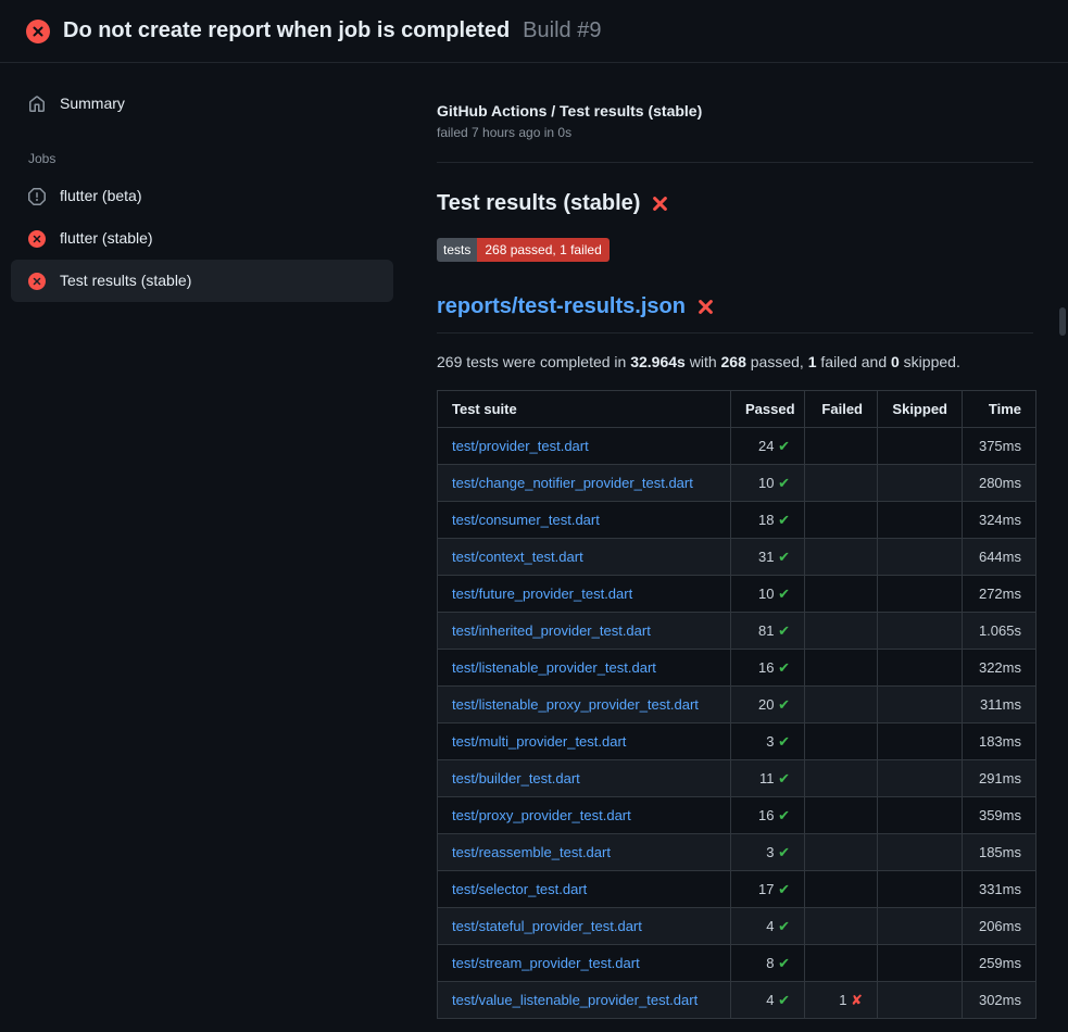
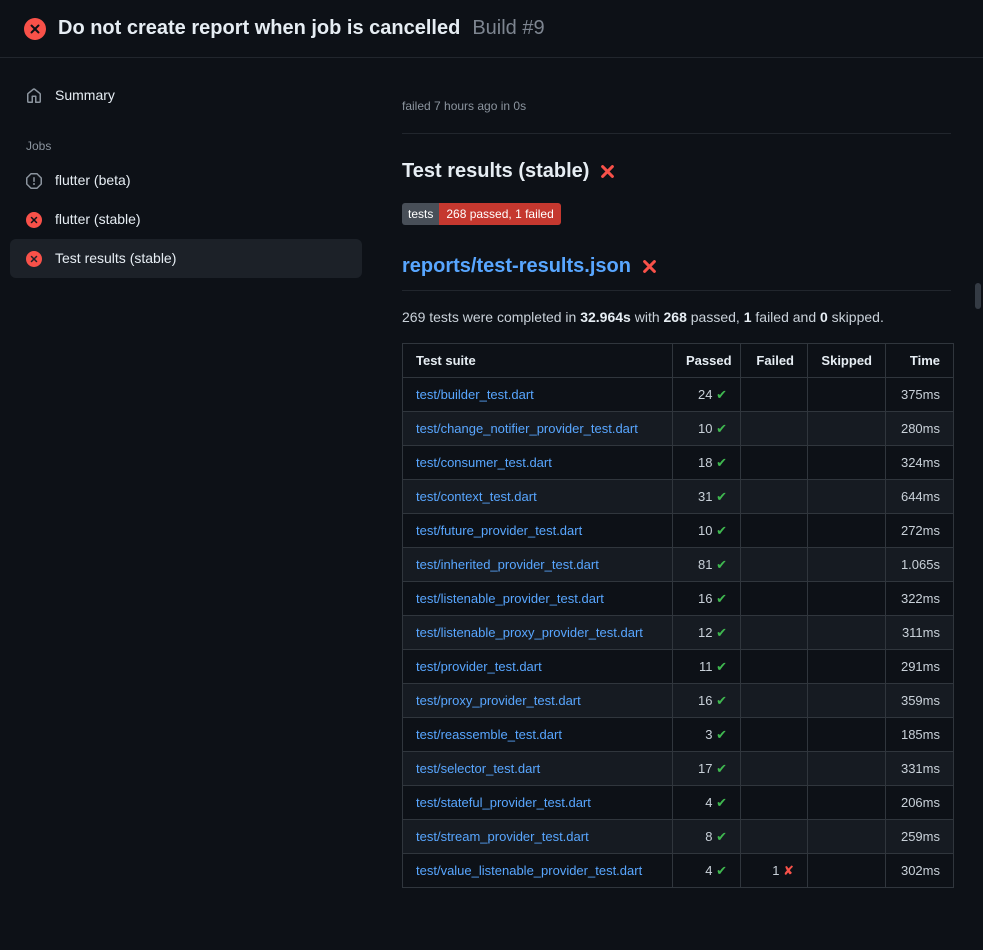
- Do not create report when job is completed
+ Do not create report when job is cancelled
  Build #9
  Summary
  Jobs
  flutter (beta)
  flutter (stable)
  Test results (stable)
- GitHub Actions / Test results (stable)
  failed 7 hours ago in 0s
  Test results (stable)
  tests
  268 passed, 1 failed
  reports/test-results.json
  269 tests were completed in 32.964s with 268 passed, 1 failed and 0 skipped.
  Test suite	Passed	Failed	Skipped	Time
- test/provider_test.dart	24 ✔			375ms
+ test/builder_test.dart	24 ✔			375ms
  test/change_notifier_provider_test.dart	10 ✔			280ms
  test/consumer_test.dart	18 ✔			324ms
  test/context_test.dart	31 ✔			644ms
  test/future_provider_test.dart	10 ✔			272ms
  test/inherited_provider_test.dart	81 ✔			1.065s
  test/listenable_provider_test.dart	16 ✔			322ms
- test/listenable_proxy_provider_test.dart	20 ✔			311ms
+ test/listenable_proxy_provider_test.dart	12 ✔			311ms
- test/multi_provider_test.dart	3 ✔			183ms
- test/builder_test.dart	11 ✔			291ms
+ test/provider_test.dart	11 ✔			291ms
  test/proxy_provider_test.dart	16 ✔			359ms
  test/reassemble_test.dart	3 ✔			185ms
  test/selector_test.dart	17 ✔			331ms
  test/stateful_provider_test.dart	4 ✔			206ms
  test/stream_provider_test.dart	8 ✔			259ms
  test/value_listenable_provider_test.dart	4 ✔	1 ✘		302ms
